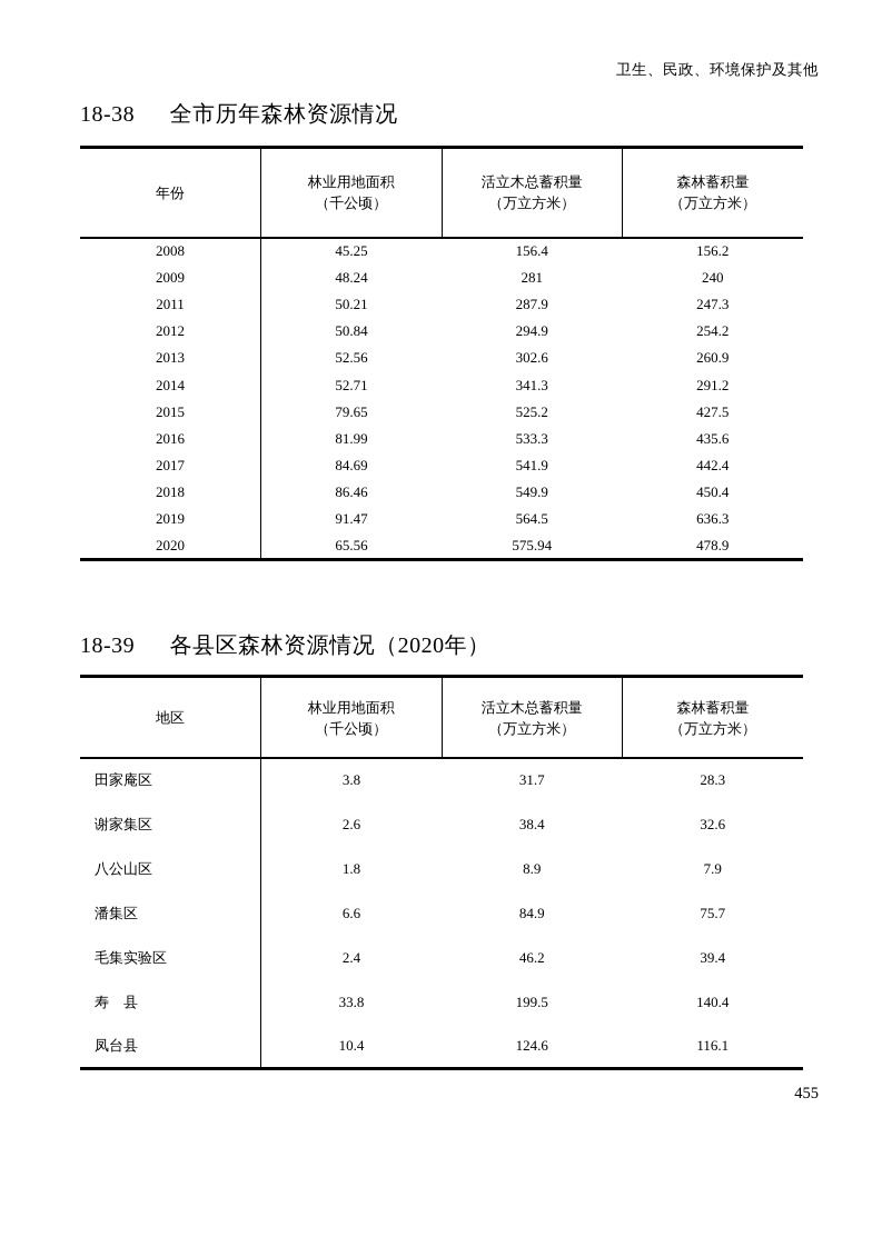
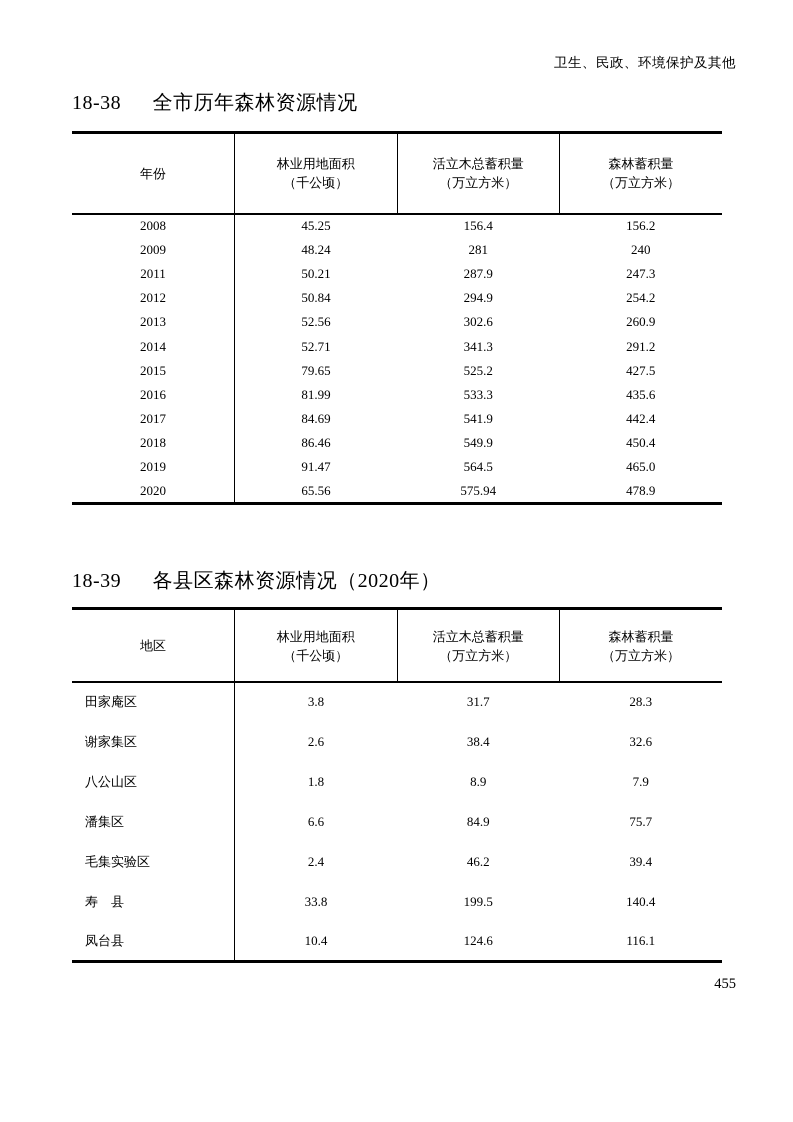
  卫生、民政、环境保护及其他
  18-38 全市历年森林资源情况
  年份	林业用地面积 （千公顷）	活立木总蓄积量 （万立方米）	森林蓄积量 （万立方米）
  2008	45.25	156.4	156.2
  2009	48.24	281	240
  2011	50.21	287.9	247.3
  2012	50.84	294.9	254.2
  2013	52.56	302.6	260.9
  2014	52.71	341.3	291.2
  2015	79.65	525.2	427.5
  2016	81.99	533.3	435.6
  2017	84.69	541.9	442.4
  2018	86.46	549.9	450.4
- 2019	91.47	564.5	636.3
+ 2019	91.47	564.5	465.0
  2020	65.56	575.94	478.9
  18-39 各县区森林资源情况（2020年）
  地区	林业用地面积 （千公顷）	活立木总蓄积量 （万立方米）	森林蓄积量 （万立方米）
  田家庵区	3.8	31.7	28.3
  谢家集区	2.6	38.4	32.6
  八公山区	1.8	8.9	7.9
  潘集区	6.6	84.9	75.7
  毛集实验区	2.4	46.2	39.4
  寿 县	33.8	199.5	140.4
  凤台县	10.4	124.6	116.1
  455
